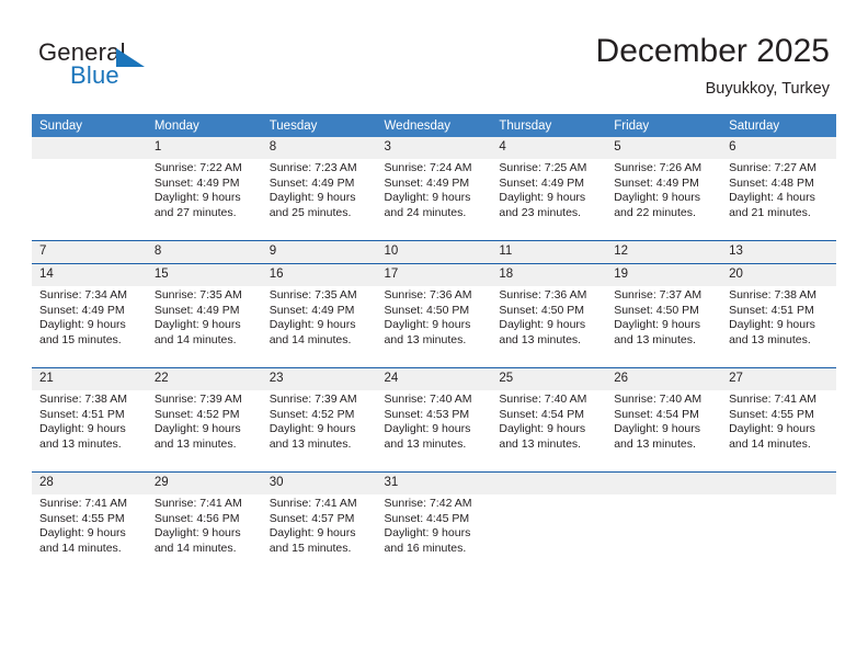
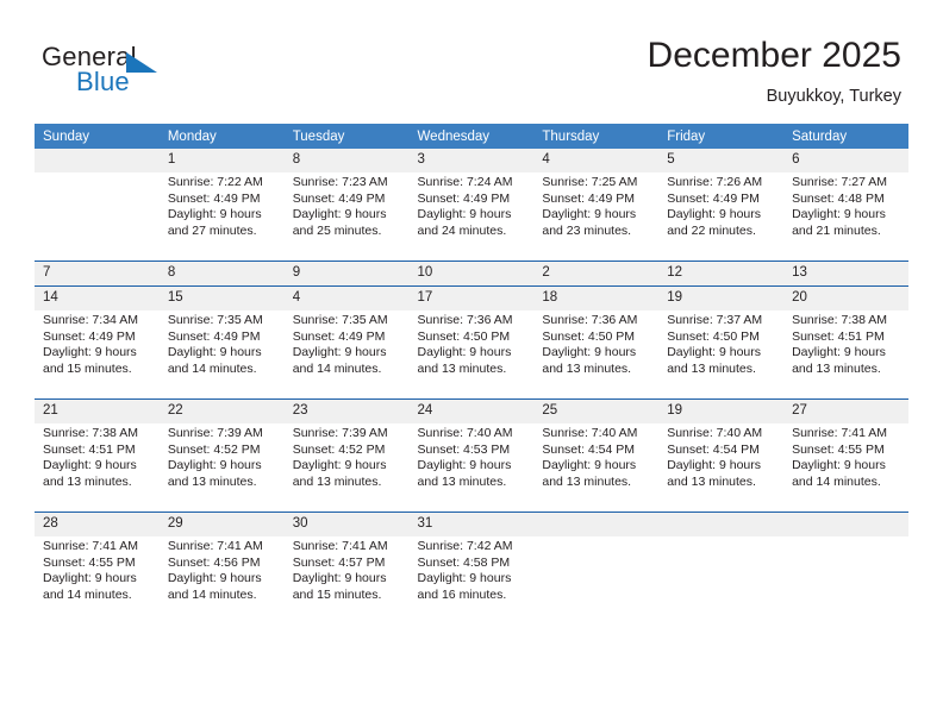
  General
  Blue
  December 2025
  Buyukkoy, Turkey
  Sunday	Monday	Tuesday	Wednesday	Thursday	Friday	Saturday
  	1	8	3	4	5	6
- 	Sunrise: 7:22 AM Sunset: 4:49 PM Daylight: 9 hours and 27 minutes.	Sunrise: 7:23 AM Sunset: 4:49 PM Daylight: 9 hours and 25 minutes.	Sunrise: 7:24 AM Sunset: 4:49 PM Daylight: 9 hours and 24 minutes.	Sunrise: 7:25 AM Sunset: 4:49 PM Daylight: 9 hours and 23 minutes.	Sunrise: 7:26 AM Sunset: 4:49 PM Daylight: 9 hours and 22 minutes.	Sunrise: 7:27 AM Sunset: 4:48 PM Daylight: 4 hours and 21 minutes.
+ 	Sunrise: 7:22 AM Sunset: 4:49 PM Daylight: 9 hours and 27 minutes.	Sunrise: 7:23 AM Sunset: 4:49 PM Daylight: 9 hours and 25 minutes.	Sunrise: 7:24 AM Sunset: 4:49 PM Daylight: 9 hours and 24 minutes.	Sunrise: 7:25 AM Sunset: 4:49 PM Daylight: 9 hours and 23 minutes.	Sunrise: 7:26 AM Sunset: 4:49 PM Daylight: 9 hours and 22 minutes.	Sunrise: 7:27 AM Sunset: 4:48 PM Daylight: 9 hours and 21 minutes.
- 7	8	9	10	11	12	13
+ 7	8	9	10	2	12	13
- 14	15	16	17	18	19	20
+ 14	15	4	17	18	19	20
  Sunrise: 7:34 AM Sunset: 4:49 PM Daylight: 9 hours and 15 minutes.	Sunrise: 7:35 AM Sunset: 4:49 PM Daylight: 9 hours and 14 minutes.	Sunrise: 7:35 AM Sunset: 4:49 PM Daylight: 9 hours and 14 minutes.	Sunrise: 7:36 AM Sunset: 4:50 PM Daylight: 9 hours and 13 minutes.	Sunrise: 7:36 AM Sunset: 4:50 PM Daylight: 9 hours and 13 minutes.	Sunrise: 7:37 AM Sunset: 4:50 PM Daylight: 9 hours and 13 minutes.	Sunrise: 7:38 AM Sunset: 4:51 PM Daylight: 9 hours and 13 minutes.
- 21	22	23	24	25	26	27
+ 21	22	23	24	25	19	27
  Sunrise: 7:38 AM Sunset: 4:51 PM Daylight: 9 hours and 13 minutes.	Sunrise: 7:39 AM Sunset: 4:52 PM Daylight: 9 hours and 13 minutes.	Sunrise: 7:39 AM Sunset: 4:52 PM Daylight: 9 hours and 13 minutes.	Sunrise: 7:40 AM Sunset: 4:53 PM Daylight: 9 hours and 13 minutes.	Sunrise: 7:40 AM Sunset: 4:54 PM Daylight: 9 hours and 13 minutes.	Sunrise: 7:40 AM Sunset: 4:54 PM Daylight: 9 hours and 13 minutes.	Sunrise: 7:41 AM Sunset: 4:55 PM Daylight: 9 hours and 14 minutes.
  28	29	30	31
- Sunrise: 7:41 AM Sunset: 4:55 PM Daylight: 9 hours and 14 minutes.	Sunrise: 7:41 AM Sunset: 4:56 PM Daylight: 9 hours and 14 minutes.	Sunrise: 7:41 AM Sunset: 4:57 PM Daylight: 9 hours and 15 minutes.	Sunrise: 7:42 AM Sunset: 4:45 PM Daylight: 9 hours and 16 minutes.
+ Sunrise: 7:41 AM Sunset: 4:55 PM Daylight: 9 hours and 14 minutes.	Sunrise: 7:41 AM Sunset: 4:56 PM Daylight: 9 hours and 14 minutes.	Sunrise: 7:41 AM Sunset: 4:57 PM Daylight: 9 hours and 15 minutes.	Sunrise: 7:42 AM Sunset: 4:58 PM Daylight: 9 hours and 16 minutes.
